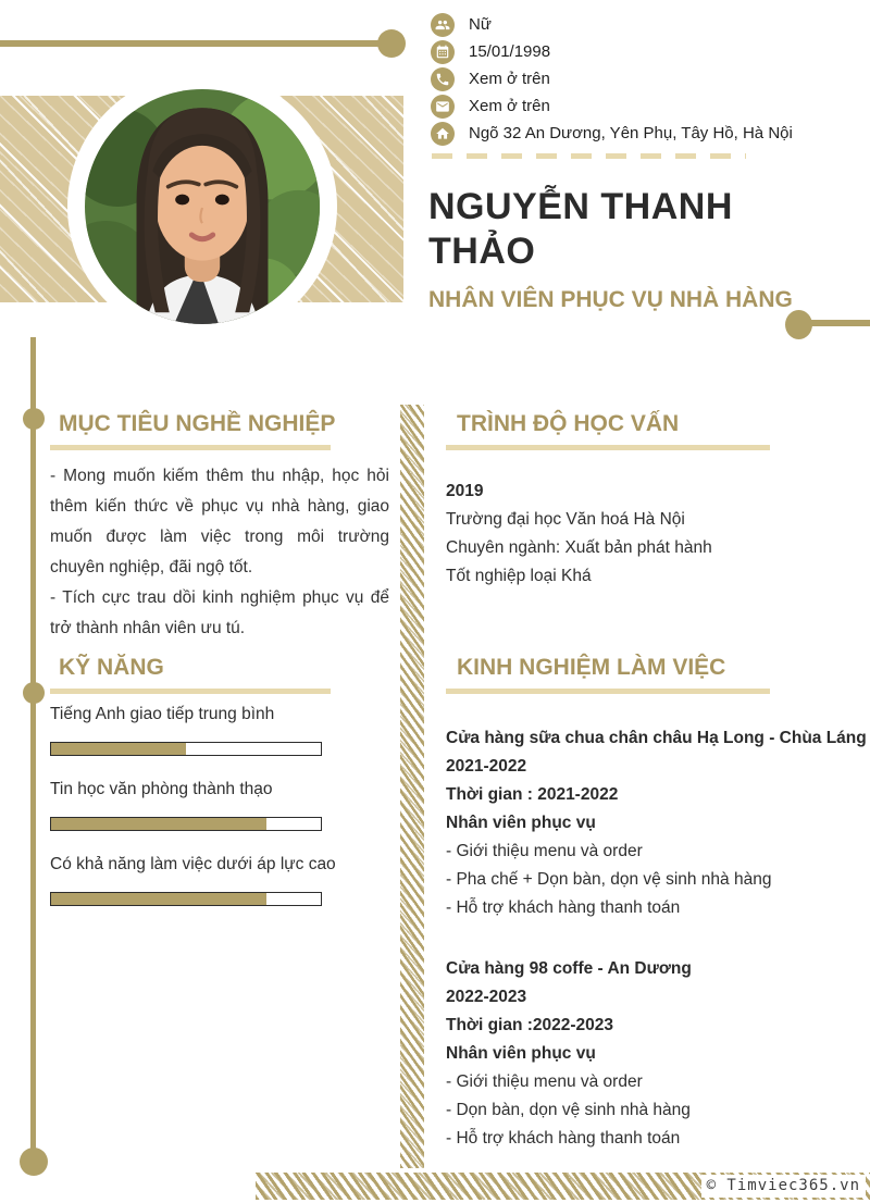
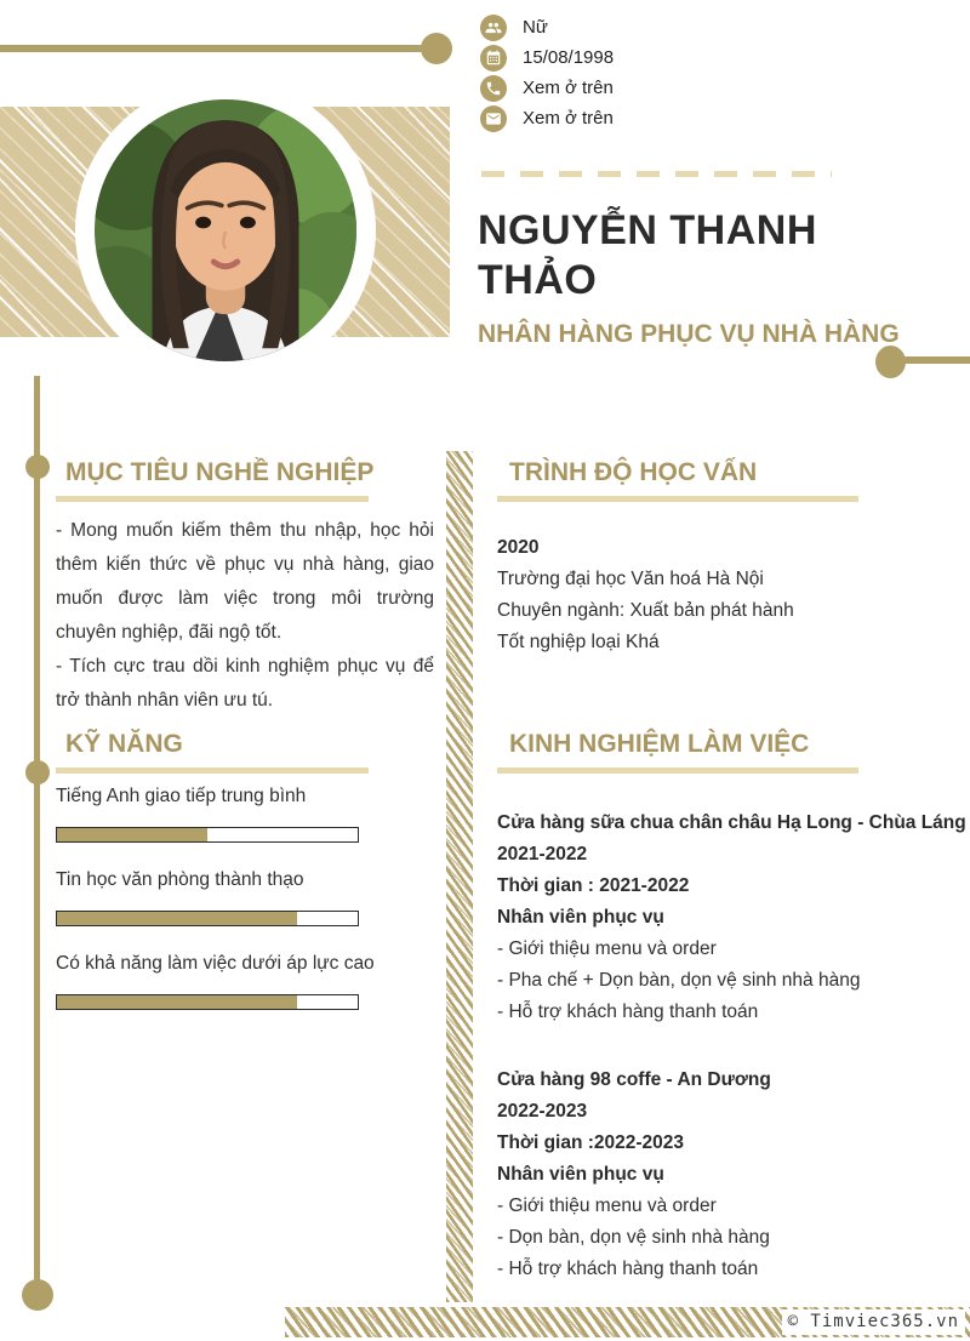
  Nữ
- 15/01/1998
+ 15/08/1998
  Xem ở trên
  Xem ở trên
- Ngõ 32 An Dương, Yên Phụ, Tây Hồ, Hà Nội
  NGUYỄN THANH THẢO
- NHÂN VIÊN PHỤC VỤ NHÀ HÀNG
+ NHÂN HÀNG PHỤC VỤ NHÀ HÀNG
  MỤC TIÊU NGHỀ NGHIỆP
  - Mong muốn kiếm thêm thu nhập, học hỏi thêm kiến thức về phục vụ nhà hàng, giao muốn được làm việc trong môi trường chuyên nghiệp, đãi ngộ tốt.
  - Tích cực trau dồi kinh nghiệm phục vụ để trở thành nhân viên ưu tú.
  KỸ NĂNG
  Tiếng Anh giao tiếp trung bình
  Tin học văn phòng thành thạo
  Có khả năng làm việc dưới áp lực cao
  TRÌNH ĐỘ HỌC VẤN
- 2019
+ 2020
  Trường đại học Văn hoá Hà Nội
  Chuyên ngành: Xuất bản phát hành
  Tốt nghiệp loại Khá
  KINH NGHIỆM LÀM VIỆC
  Cửa hàng sữa chua chân châu Hạ Long - Chùa Láng
  2021-2022
  Thời gian : 2021-2022
  Nhân viên phục vụ
  - Giới thiệu menu và order
  - Pha chế + Dọn bàn, dọn vệ sinh nhà hàng
  - Hỗ trợ khách hàng thanh toán
  Cửa hàng 98 coffe - An Dương
  2022-2023
  Thời gian :2022-2023
  Nhân viên phục vụ
  - Giới thiệu menu và order
  - Dọn bàn, dọn vệ sinh nhà hàng
  - Hỗ trợ khách hàng thanh toán
  © Timviec365.vn
